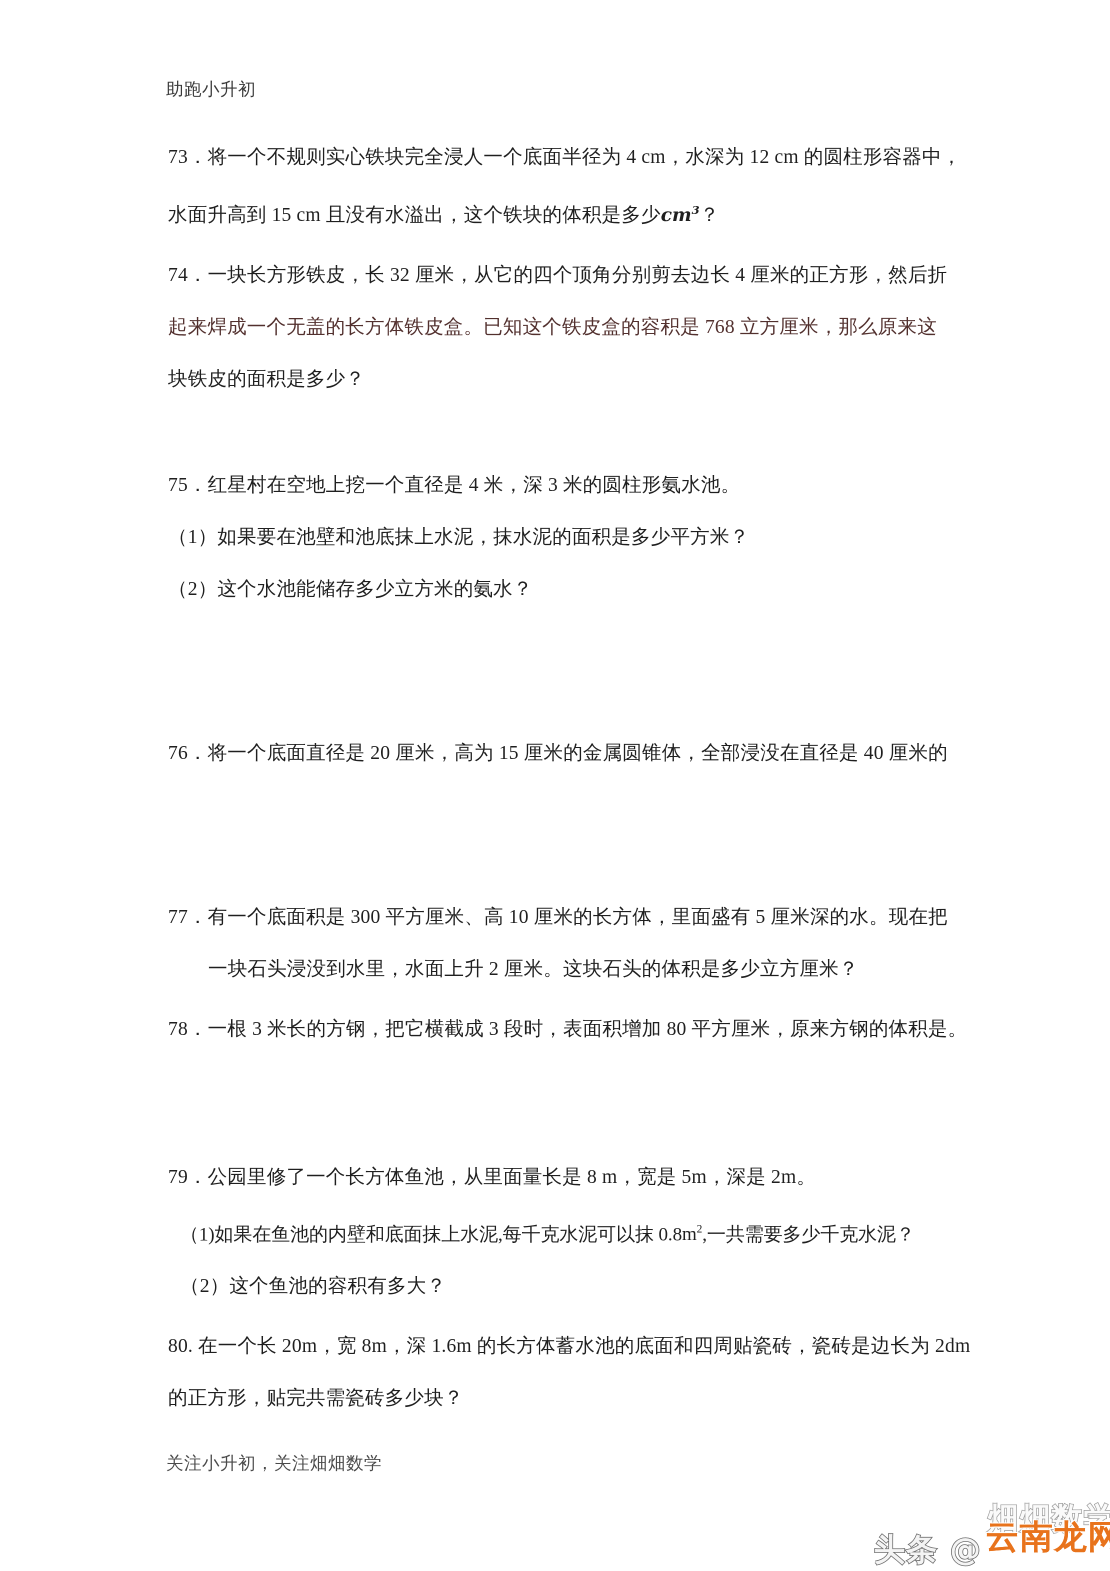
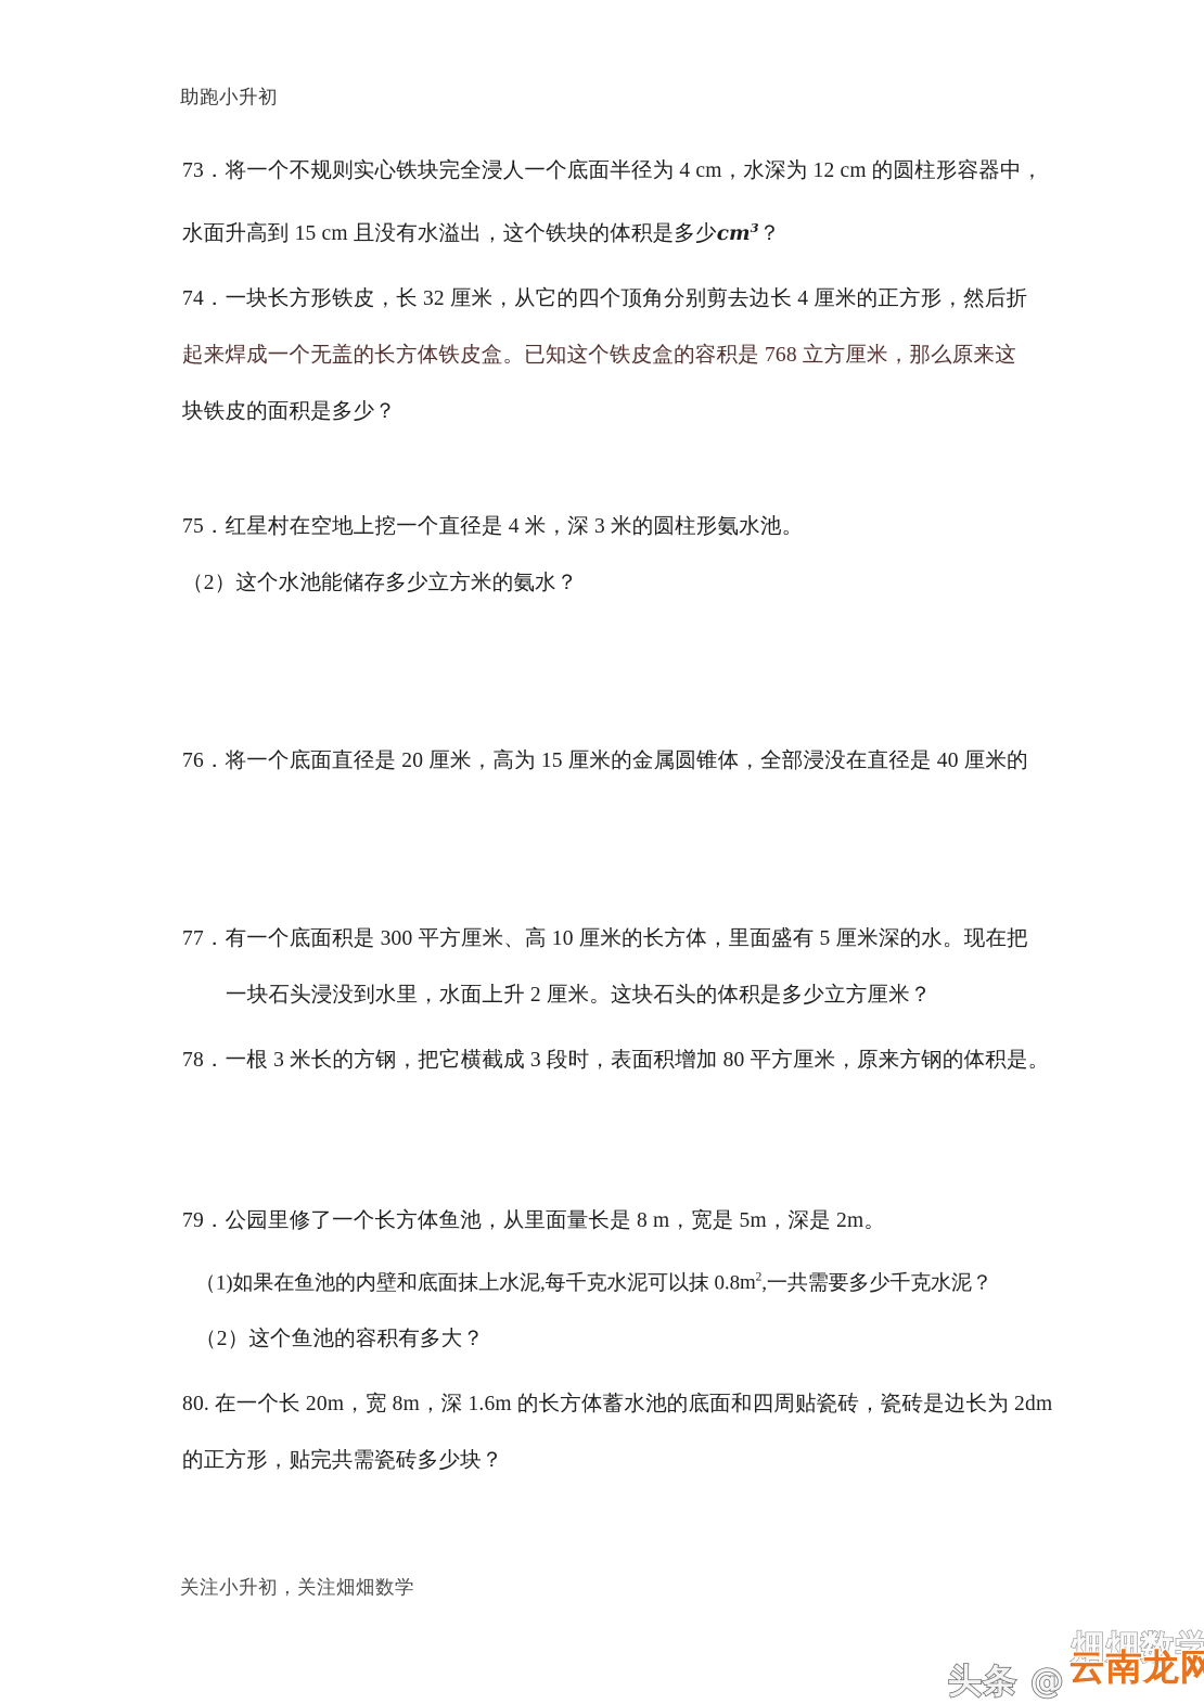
  助跑小升初
  73．将一个不规则实心铁块完全浸人一个底面半径为 4 cm，水深为 12 cm 的圆柱形容器中，
  水面升高到 15 cm 且没有水溢出，这个铁块的体积是多少cm3？
  74．一块长方形铁皮，长 32 厘米，从它的四个顶角分别剪去边长 4 厘米的正方形，然后折
  起来焊成一个无盖的长方体铁皮盒。已知这个铁皮盒的容积是 768 立方厘米，那么原来这
  块铁皮的面积是多少？
  75．红星村在空地上挖一个直径是 4 米，深 3 米的圆柱形氨水池。
- （1）如果要在池壁和池底抹上水泥，抹水泥的面积是多少平方米？
  （2）这个水池能储存多少立方米的氨水？
  76．将一个底面直径是 20 厘米，高为 15 厘米的金属圆锥体，全部浸没在直径是 40 厘米的
  77．有一个底面积是 300 平方厘米、高 10 厘米的长方体，里面盛有 5 厘米深的水。现在把
  一块石头浸没到水里，水面上升 2 厘米。这块石头的体积是多少立方厘米？
  78．一根 3 米长的方钢，把它横截成 3 段时，表面积增加 80 平方厘米，原来方钢的体积是。
  79．公园里修了一个长方体鱼池，从里面量长是 8 m，宽是 5m，深是 2m。
  （1)如果在鱼池的内壁和底面抹上水泥,每千克水泥可以抹 0.8m2,一共需要多少千克水泥？
  （2）这个鱼池的容积有多大？
  80. 在一个长 20m，宽 8m，深 1.6m 的长方体蓄水池的底面和四周贴瓷砖，瓷砖是边长为 2dm
  的正方形，贴完共需瓷砖多少块？
  关注小升初，关注畑畑数学
  头条 @
  畑畑数学
  云南龙网
